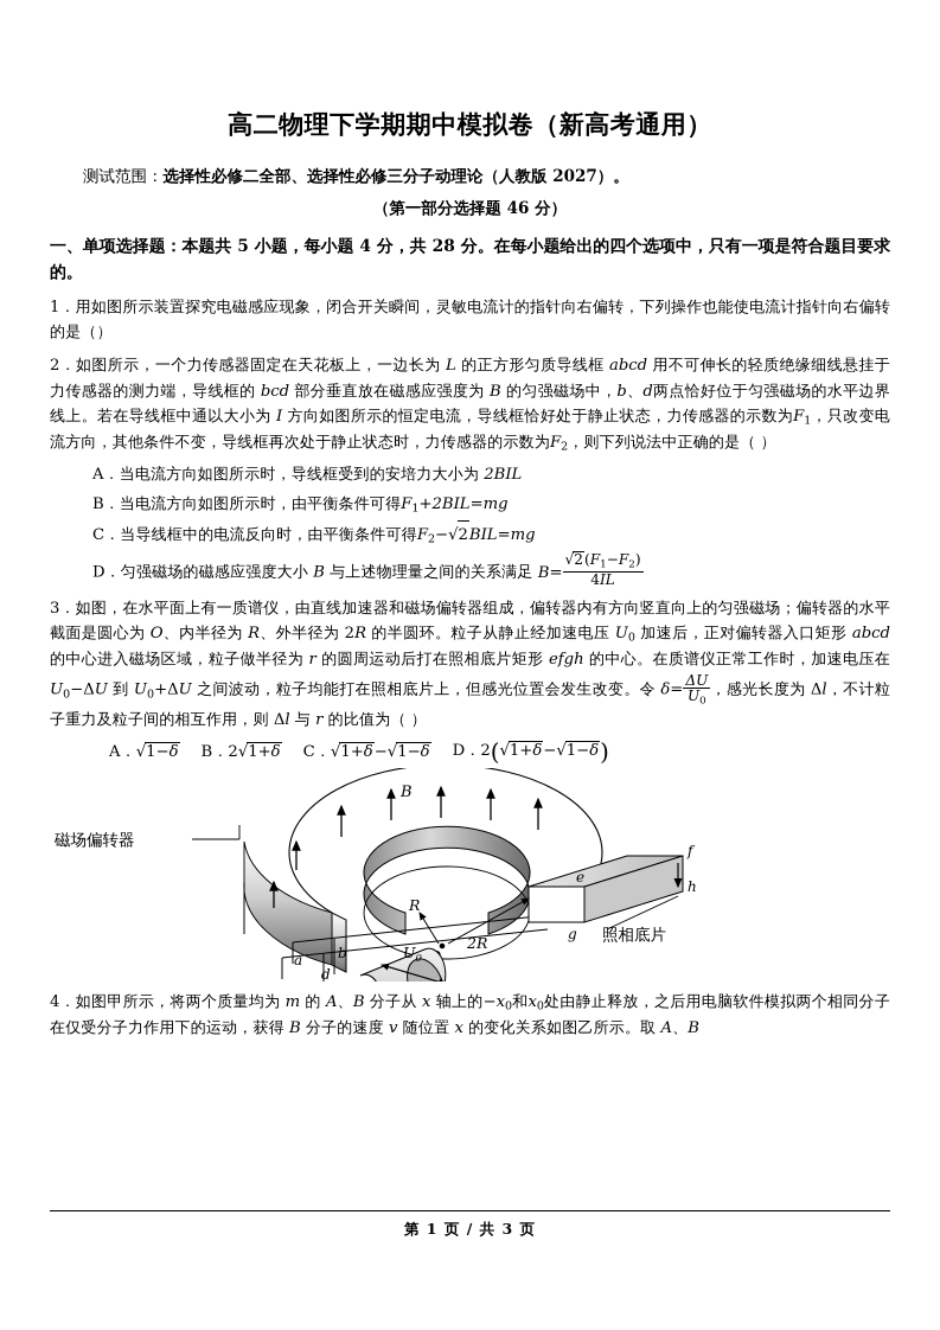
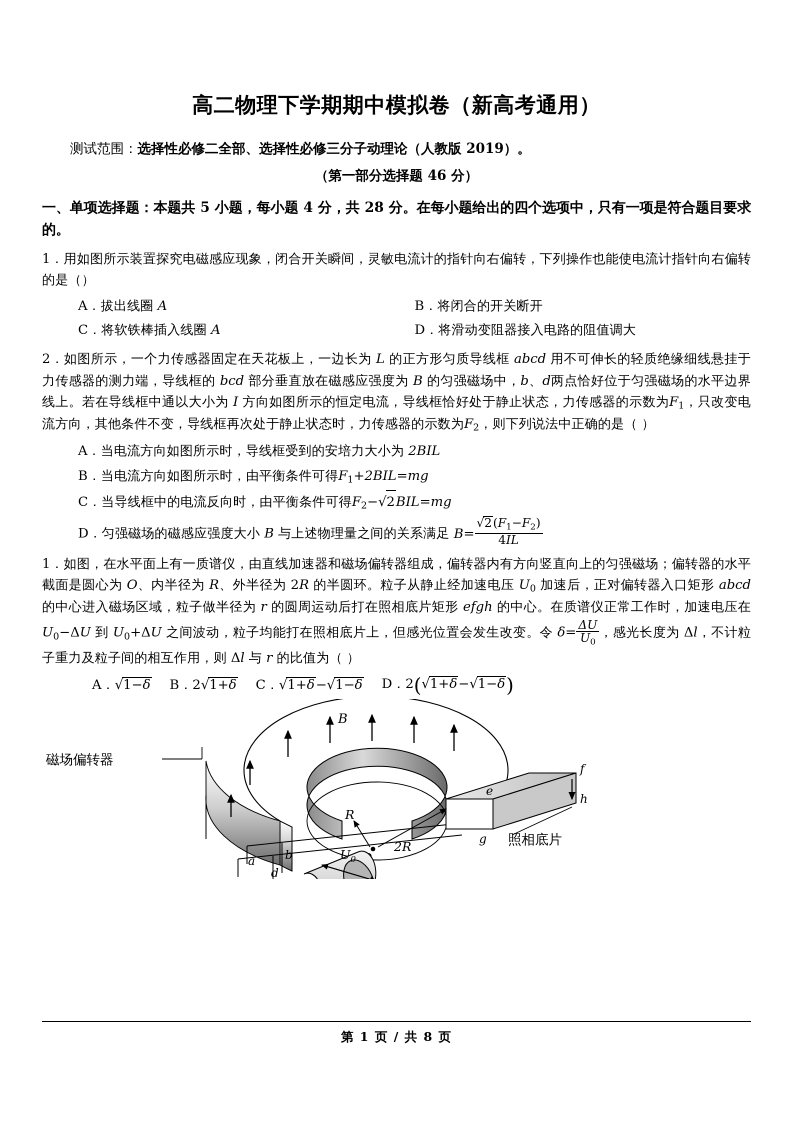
  高二物理下学期期中模拟卷（新高考通用）
- 测试范围：选择性必修二全部、选择性必修三分子动理论（人教版 2027）。
+ 测试范围：选择性必修二全部、选择性必修三分子动理论（人教版 2019）。
  （第一部分选择题 46 分）
  一、单项选择题：本题共 5 小题，每小题 4 分，共 28 分。在每小题给出的四个选项中，只有一项是符合题目要求的。
  1．用如图所示装置探究电磁感应现象，闭合开关瞬间，灵敏电流计的指针向右偏转，下列操作也能使电流计指针向右偏转的是（）
+ A．拔出线圈 A
+ B．将闭合的开关断开
+ C．将软铁棒插入线圈 A
+ D．将滑动变阻器接入电路的阻值调大
  2．如图所示，一个力传感器固定在天花板上，一边长为 L 的正方形匀质导线框 abcd 用不可伸长的轻质绝缘细线悬挂于力传感器的测力端，导线框的 bcd 部分垂直放在磁感应强度为 B 的匀强磁场中，b、d两点恰好位于匀强磁场的水平边界线上。若在导线框中通以大小为 I 方向如图所示的恒定电流，导线框恰好处于静止状态，力传感器的示数为F1，只改变电流方向，其他条件不变，导线框再次处于静止状态时，力传感器的示数为F2，则下列说法中正确的是（ ）
  A．当电流方向如图所示时，导线框受到的安培力大小为 2BIL
  B．当电流方向如图所示时，由平衡条件可得F1+2BIL=mg
  C．当导线框中的电流反向时，由平衡条件可得F2−√2BIL=mg
  D．匀强磁场的磁感应强度大小 B 与上述物理量之间的关系满足 B=
  √2(F1−F2)
  4IL
- 3．如图，在水平面上有一质谱仪，由直线加速器和磁场偏转器组成，偏转器内有方向竖直向上的匀强磁场；偏转器的水平截面是圆心为 O、内半径为 R、外半径为 2R 的半圆环。粒子从静止经加速电压 U0 加速后，正对偏转器入口矩形 abcd 的中心进入磁场区域，粒子做半径为 r 的圆周运动后打在照相底片矩形 efgh 的中心。在质谱仪正常工作时，加速电压在 U0−ΔU 到 U0+ΔU 之间波动，粒子均能打在照相底片上，但感光位置会发生改变。令 δ=
+ 1．如图，在水平面上有一质谱仪，由直线加速器和磁场偏转器组成，偏转器内有方向竖直向上的匀强磁场；偏转器的水平截面是圆心为 O、内半径为 R、外半径为 2R 的半圆环。粒子从静止经加速电压 U0 加速后，正对偏转器入口矩形 abcd 的中心进入磁场区域，粒子做半径为 r 的圆周运动后打在照相底片矩形 efgh 的中心。在质谱仪正常工作时，加速电压在 U0−ΔU 到 U0+ΔU 之间波动，粒子均能打在照相底片上，但感光位置会发生改变。令 δ=
  ΔU
  U0
  ，感光长度为 Δl，不计粒子重力及粒子间的相互作用，则 Δl 与 r 的比值为（ ）
  A．√1−δ
  B．2√1+δ
  C．√1+δ−√1−δ
  D．2(√1+δ−√1−δ)
  B
  e
  f
  h
  g
  照相底片
  R
  2R
  a
  b
  d
  U0
  磁场偏转器
- 4．如图甲所示，将两个质量均为 m 的 A、B 分子从 x 轴上的−x0和x0处由静止释放，之后用电脑软件模拟两个相同分子在仅受分子力作用下的运动，获得 B 分子的速度 v 随位置 x 的变化关系如图乙所示。取 A、B
- 第 1 页 / 共 3 页
+ 第 1 页 / 共 8 页
